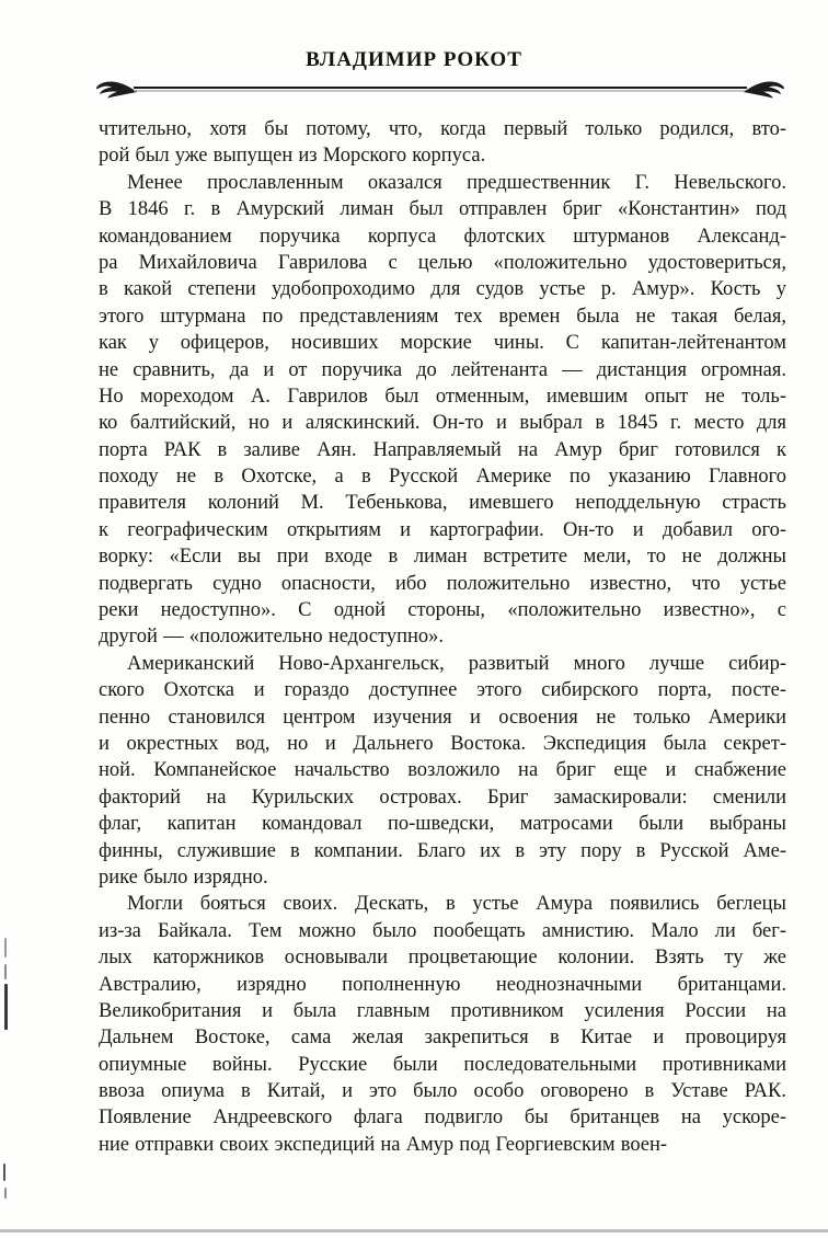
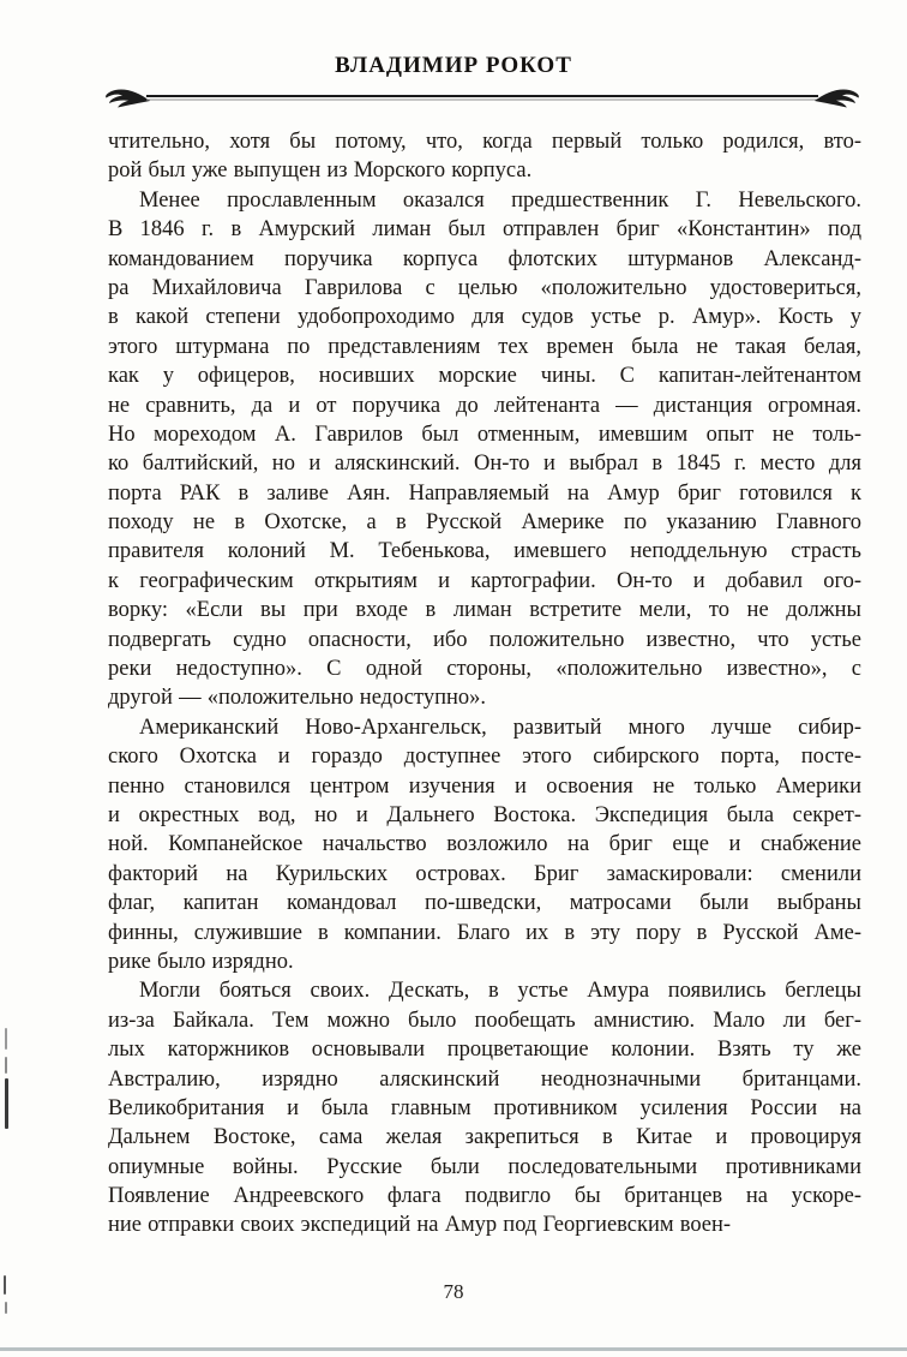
  ВЛАДИМИР РОКОТ
  чтительно, хотя бы потому, что, когда первый только родился, вто-
  рой был уже выпущен из Морского корпуса.
  Менее прославленным оказался предшественник Г. Невельского.
  В 1846 г. в Амурский лиман был отправлен бриг «Константин» под
  командованием поручика корпуса флотских штурманов Александ-
  ра Михайловича Гаврилова с целью «положительно удостовериться,
  в какой степени удобопроходимо для судов устье р. Амур». Кость у
  этого штурмана по представлениям тех времен была не такая белая,
  как у офицеров, носивших морские чины. С капитан-лейтенантом
  не сравнить, да и от поручика до лейтенанта — дистанция огромная.
  Но мореходом А. Гаврилов был отменным, имевшим опыт не толь-
  ко балтийский, но и аляскинский. Он-то и выбрал в 1845 г. место для
  порта РАК в заливе Аян. Направляемый на Амур бриг готовился к
  походу не в Охотске, а в Русской Америке по указанию Главного
  правителя колоний М. Тебенькова, имевшего неподдельную страсть
  к географическим открытиям и картографии. Он-то и добавил ого-
  ворку: «Если вы при входе в лиман встретите мели, то не должны
  подвергать судно опасности, ибо положительно известно, что устье
  реки недоступно». С одной стороны, «положительно известно», с
  другой — «положительно недоступно».
  Американский Ново-Архангельск, развитый много лучше сибир-
  ского Охотска и гораздо доступнее этого сибирского порта, посте-
  пенно становился центром изучения и освоения не только Америки
  и окрестных вод, но и Дальнего Востока. Экспедиция была секрет-
  ной. Компанейское начальство возложило на бриг еще и снабжение
  факторий на Курильских островах. Бриг замаскировали: сменили
  флаг, капитан командовал по-шведски, матросами были выбраны
  финны, служившие в компании. Благо их в эту пору в Русской Аме-
  рике было изрядно.
  Могли бояться своих. Дескать, в устье Амура появились беглецы
  из-за Байкала. Тем можно было пообещать амнистию. Мало ли бег-
  лых каторжников основывали процветающие колонии. Взять ту же
- Австралию, изрядно пополненную неоднозначными британцами.
+ Австралию, изрядно аляскинский неоднозначными британцами.
  Великобритания и была главным противником усиления России на
  Дальнем Востоке, сама желая закрепиться в Китае и провоцируя
  опиумные войны. Русские были последовательными противниками
- ввоза опиума в Китай, и это было особо оговорено в Уставе РАК.
  Появление Андреевского флага подвигло бы британцев на ускоре-
  ние отправки своих экспедиций на Амур под Георгиевским воен-
+ 78
